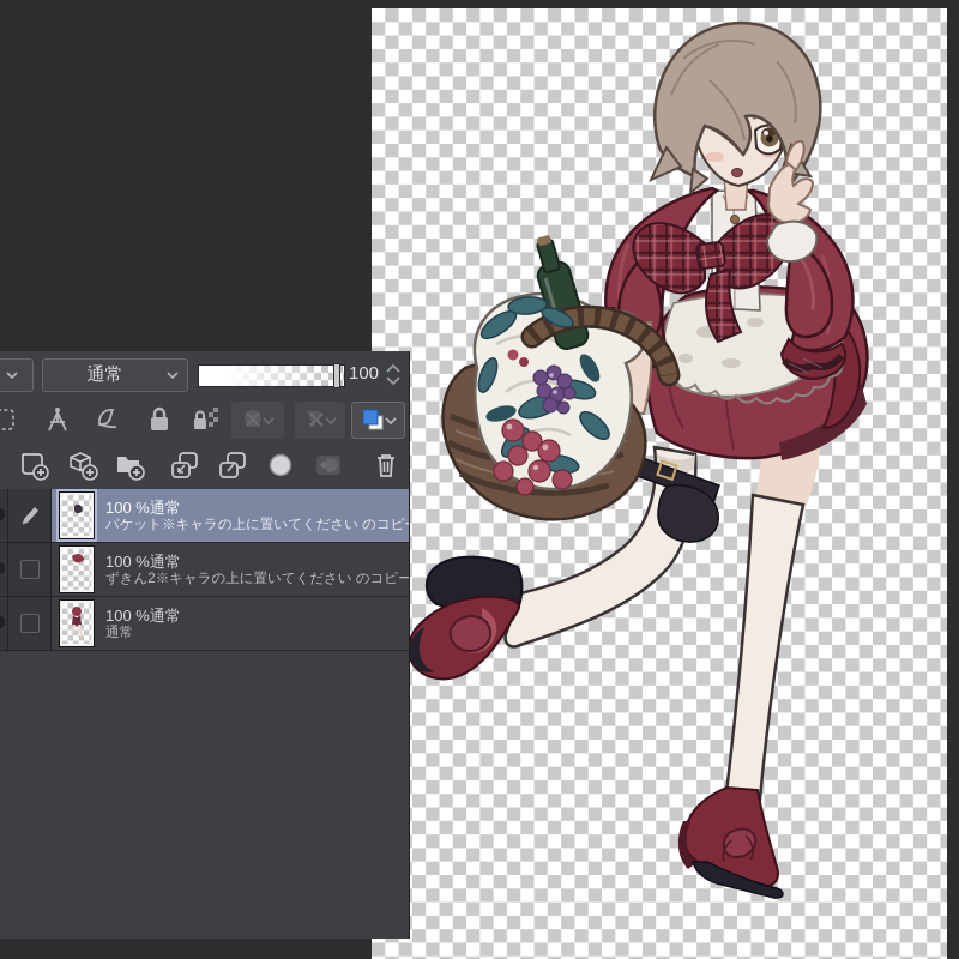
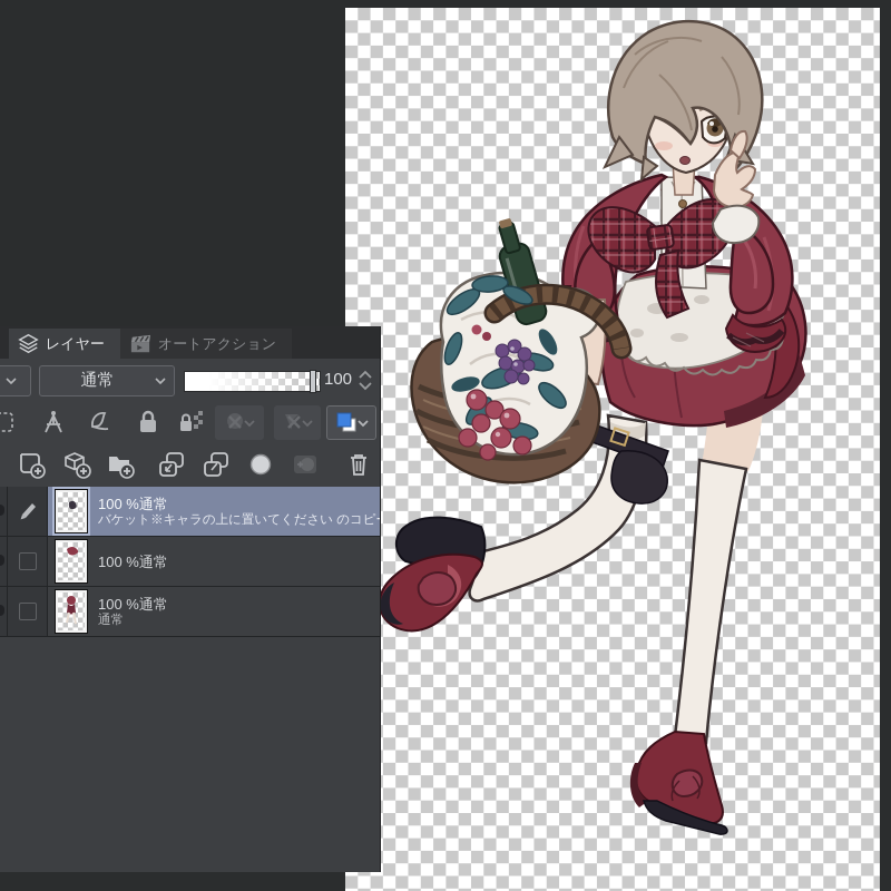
+ レイヤー
+ オートアクション
  通常
  100
  100 %通常
  バケット※キャラの上に置いてください のコピ
  100 %通常
- ずきん2※キャラの上に置いてください のコピー
  100 %通常
  通常
